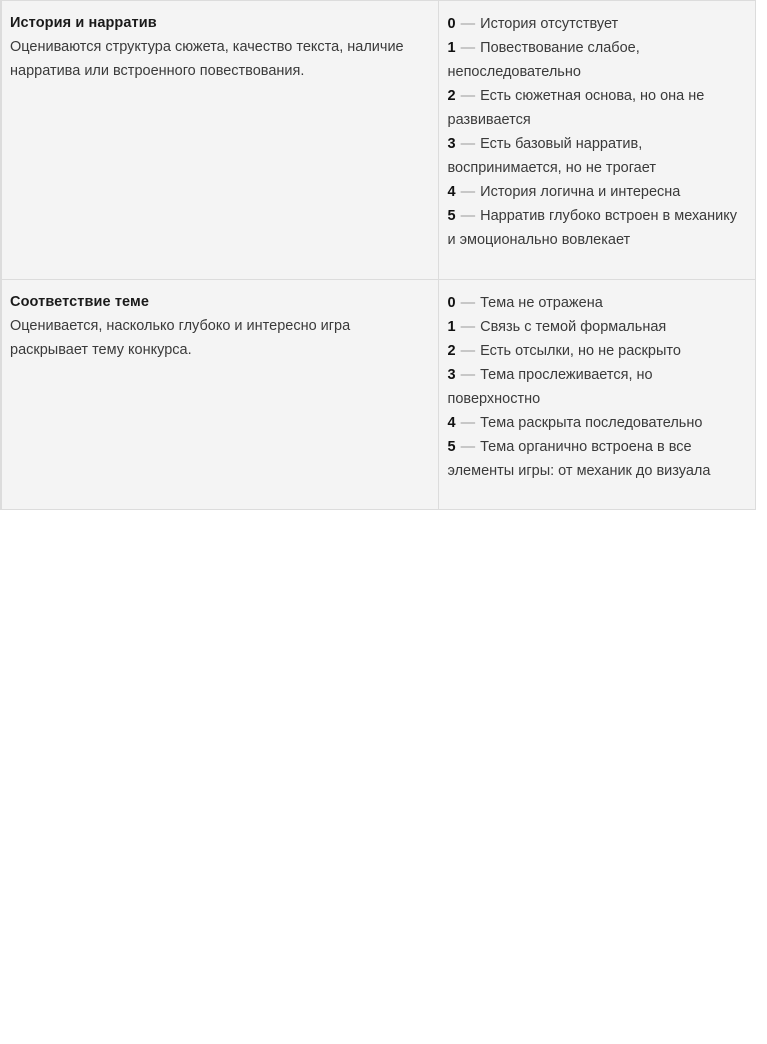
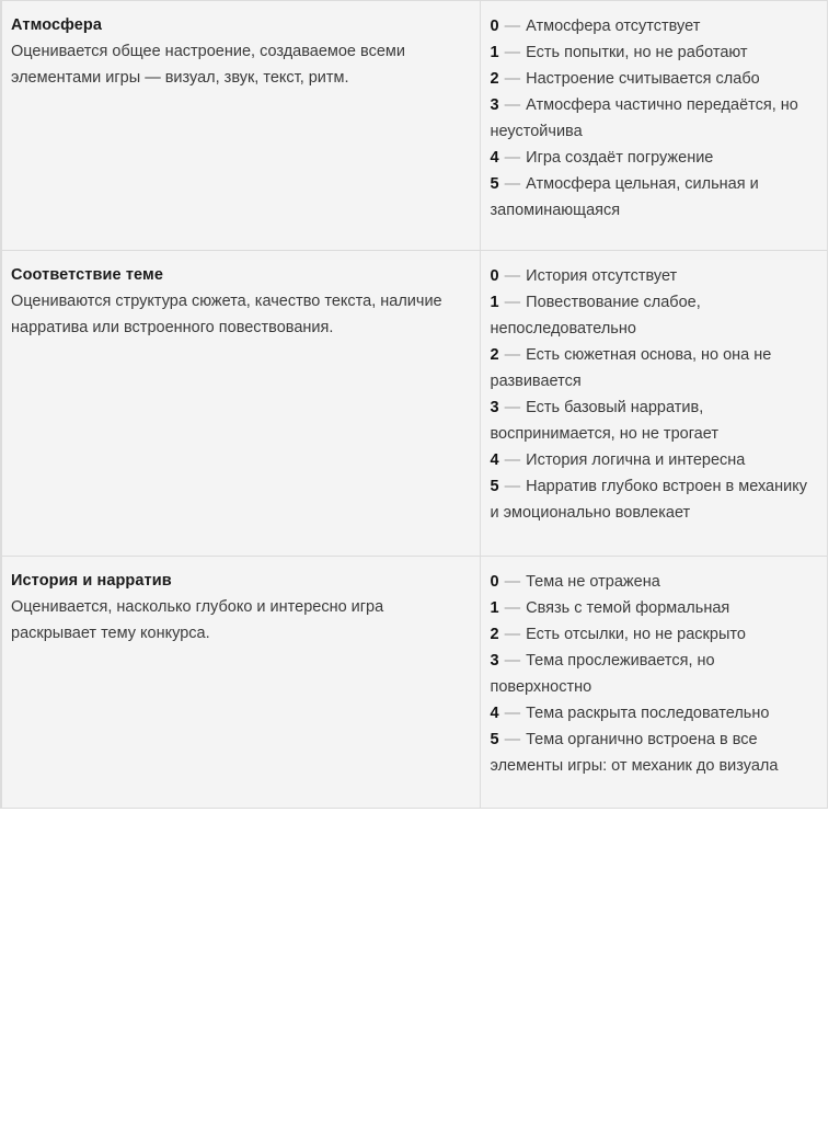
+ АтмосфераОценивается общее настроение, создаваемое всеми элементами игры — визуал, звук, текст, ритм.	0 — Атмосфера отсутствует1 — Есть попытки, но не работают2 — Настроение считывается слабо3 — Атмосфера частично передаётся, но неустойчива4 — Игра создаёт погружение5 — Атмосфера цельная, сильная и запоминающаяся
- История и нарративОцениваются структура сюжета, качество текста, наличие нарратива или встроенного повествования.	0 — История отсутствует1 — Повествование слабое, непоследовательно2 — Есть сюжетная основа, но она не развивается3 — Есть базовый нарратив, воспринимается, но не трогает4 — История логична и интересна5 — Нарратив глубоко встроен в механику и эмоционально вовлекает
+ Соответствие темеОцениваются структура сюжета, качество текста, наличие нарратива или встроенного повествования.	0 — История отсутствует1 — Повествование слабое, непоследовательно2 — Есть сюжетная основа, но она не развивается3 — Есть базовый нарратив, воспринимается, но не трогает4 — История логична и интересна5 — Нарратив глубоко встроен в механику и эмоционально вовлекает
- Соответствие темеОценивается, насколько глубоко и интересно игра раскрывает тему конкурса.	0 — Тема не отражена1 — Связь с темой формальная2 — Есть отсылки, но не раскрыто3 — Тема прослеживается, но поверхностно4 — Тема раскрыта последовательно5 — Тема органично встроена в все элементы игры: от механик до визуала
+ История и нарративОценивается, насколько глубоко и интересно игра раскрывает тему конкурса.	0 — Тема не отражена1 — Связь с темой формальная2 — Есть отсылки, но не раскрыто3 — Тема прослеживается, но поверхностно4 — Тема раскрыта последовательно5 — Тема органично встроена в все элементы игры: от механик до визуала
